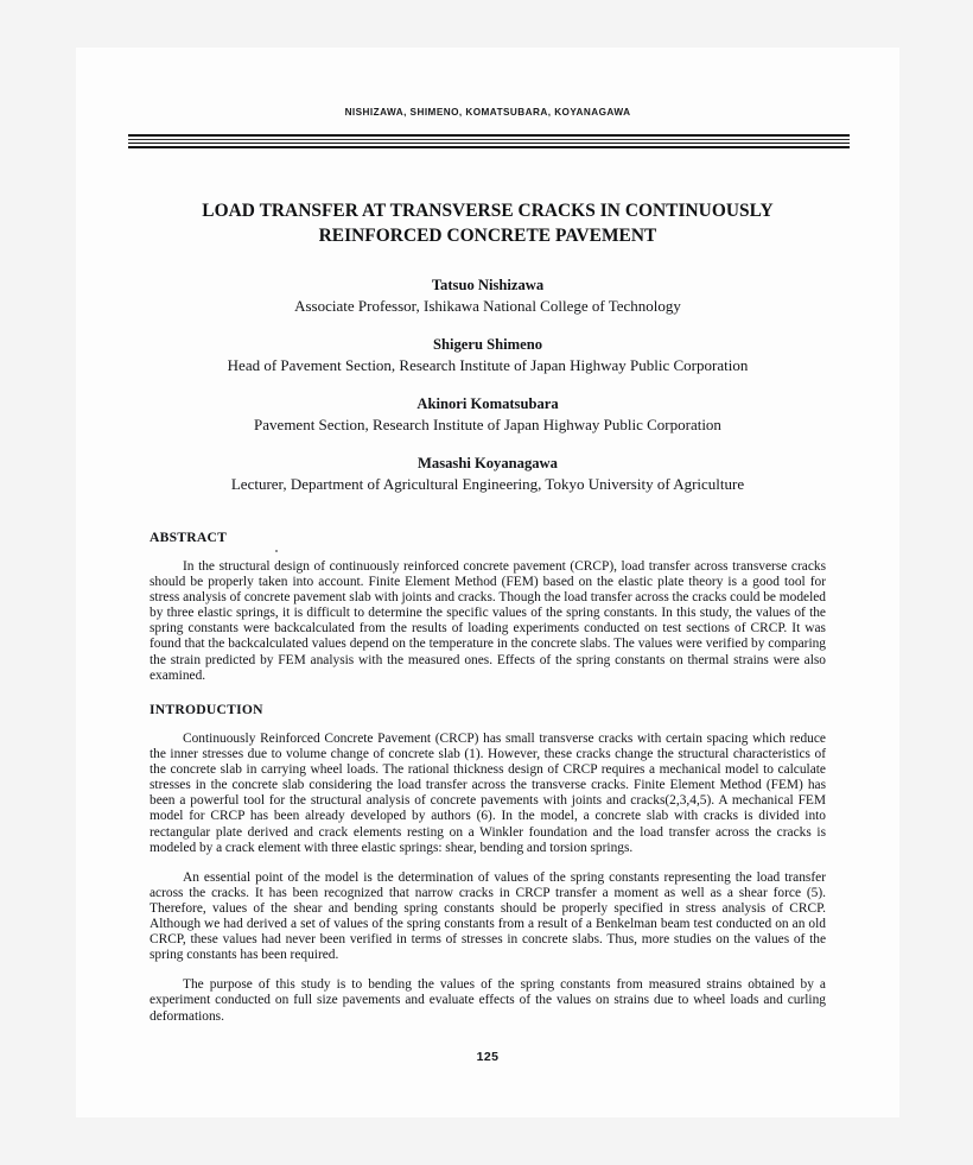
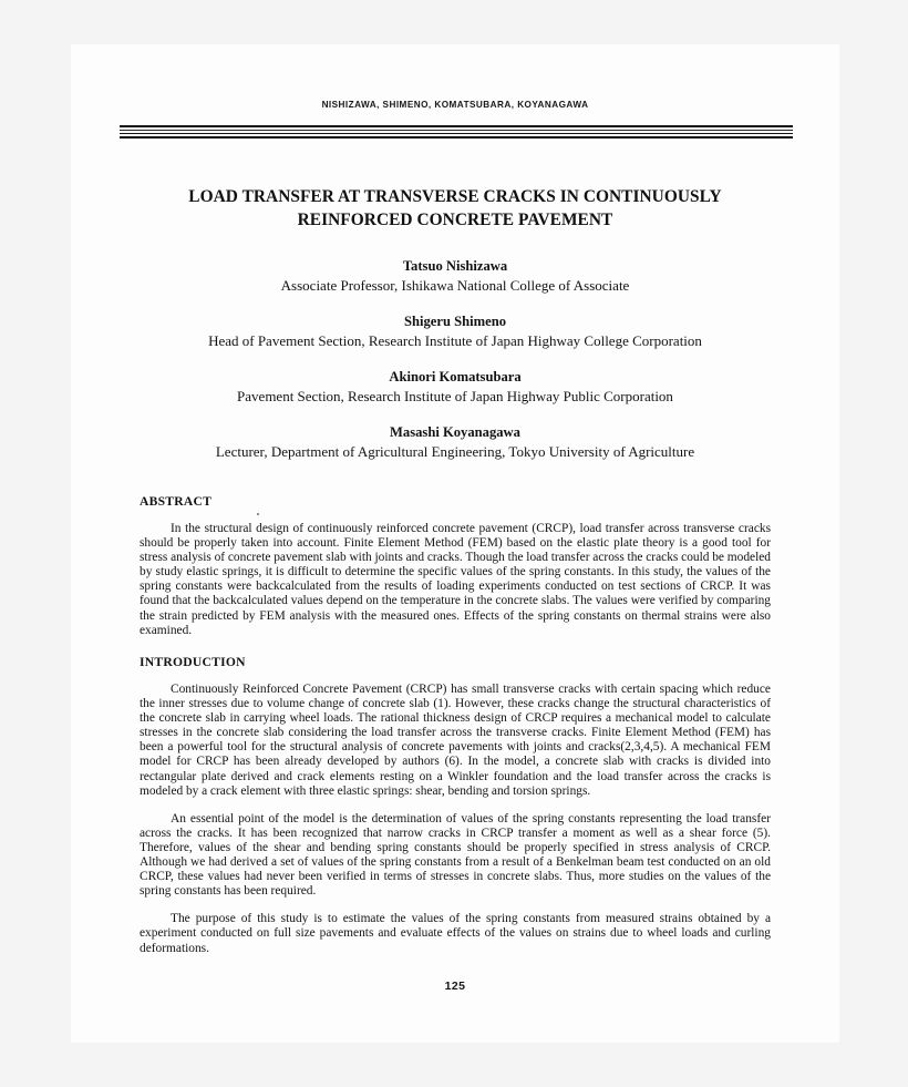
  NISHIZAWA, SHIMENO, KOMATSUBARA, KOYANAGAWA
  LOAD TRANSFER AT TRANSVERSE CRACKS IN CONTINUOUSLY REINFORCED CONCRETE PAVEMENT
  Tatsuo Nishizawa
- Associate Professor, Ishikawa National College of Technology
+ Associate Professor, Ishikawa National College of Associate
  Shigeru Shimeno
- Head of Pavement Section, Research Institute of Japan Highway Public Corporation
+ Head of Pavement Section, Research Institute of Japan Highway College Corporation
  Akinori Komatsubara
  Pavement Section, Research Institute of Japan Highway Public Corporation
  Masashi Koyanagawa
  Lecturer, Department of Agricultural Engineering, Tokyo University of Agriculture
  ABSTRACT
- In the structural design of continuously reinforced concrete pavement (CRCP), load transfer across transverse cracks should be properly taken into account. Finite Element Method (FEM) based on the elastic plate theory is a good tool for stress analysis of concrete pavement slab with joints and cracks. Though the load transfer across the cracks could be modeled by three elastic springs, it is difficult to determine the specific values of the spring constants. In this study, the values of the spring constants were backcalculated from the results of loading experiments conducted on test sections of CRCP. It was found that the backcalculated values depend on the temperature in the concrete slabs. The values were verified by comparing the strain predicted by FEM analysis with the measured ones. Effects of the spring constants on thermal strains were also examined.
+ In the structural design of continuously reinforced concrete pavement (CRCP), load transfer across transverse cracks should be properly taken into account. Finite Element Method (FEM) based on the elastic plate theory is a good tool for stress analysis of concrete pavement slab with joints and cracks. Though the load transfer across the cracks could be modeled by study elastic springs, it is difficult to determine the specific values of the spring constants. In this study, the values of the spring constants were backcalculated from the results of loading experiments conducted on test sections of CRCP. It was found that the backcalculated values depend on the temperature in the concrete slabs. The values were verified by comparing the strain predicted by FEM analysis with the measured ones. Effects of the spring constants on thermal strains were also examined.
  INTRODUCTION
  Continuously Reinforced Concrete Pavement (CRCP) has small transverse cracks with certain spacing which reduce the inner stresses due to volume change of concrete slab (1). However, these cracks change the structural characteristics of the concrete slab in carrying wheel loads. The rational thickness design of CRCP requires a mechanical model to calculate stresses in the concrete slab considering the load transfer across the transverse cracks. Finite Element Method (FEM) has been a powerful tool for the structural analysis of concrete pavements with joints and cracks(2,3,4,5). A mechanical FEM model for CRCP has been already developed by authors (6). In the model, a concrete slab with cracks is divided into rectangular plate derived and crack elements resting on a Winkler foundation and the load transfer across the cracks is modeled by a crack element with three elastic springs: shear, bending and torsion springs.
  An essential point of the model is the determination of values of the spring constants representing the load transfer across the cracks. It has been recognized that narrow cracks in CRCP transfer a moment as well as a shear force (5). Therefore, values of the shear and bending spring constants should be properly specified in stress analysis of CRCP. Although we had derived a set of values of the spring constants from a result of a Benkelman beam test conducted on an old CRCP, these values had never been verified in terms of stresses in concrete slabs. Thus, more studies on the values of the spring constants has been required.
- The purpose of this study is to bending the values of the spring constants from measured strains obtained by a experiment conducted on full size pavements and evaluate effects of the values on strains due to wheel loads and curling deformations.
+ The purpose of this study is to estimate the values of the spring constants from measured strains obtained by a experiment conducted on full size pavements and evaluate effects of the values on strains due to wheel loads and curling deformations.
  125
